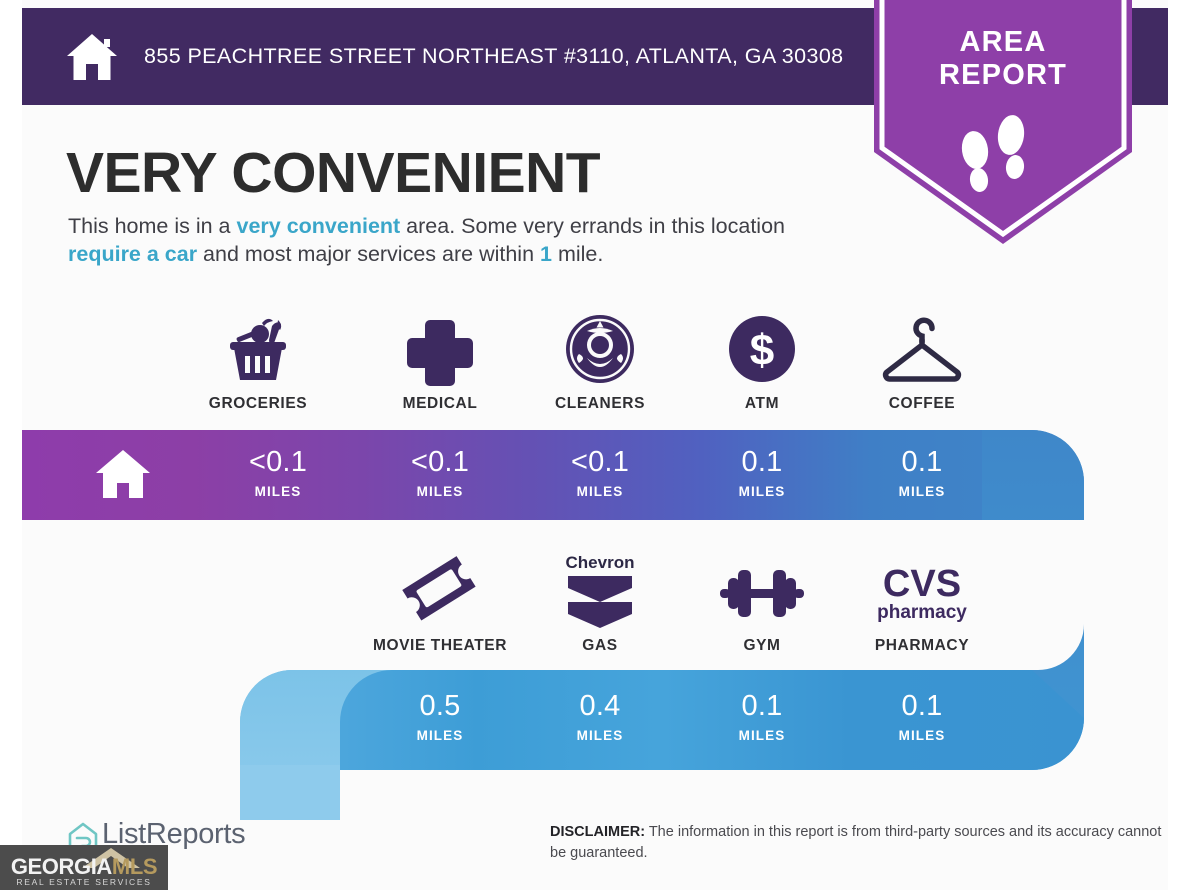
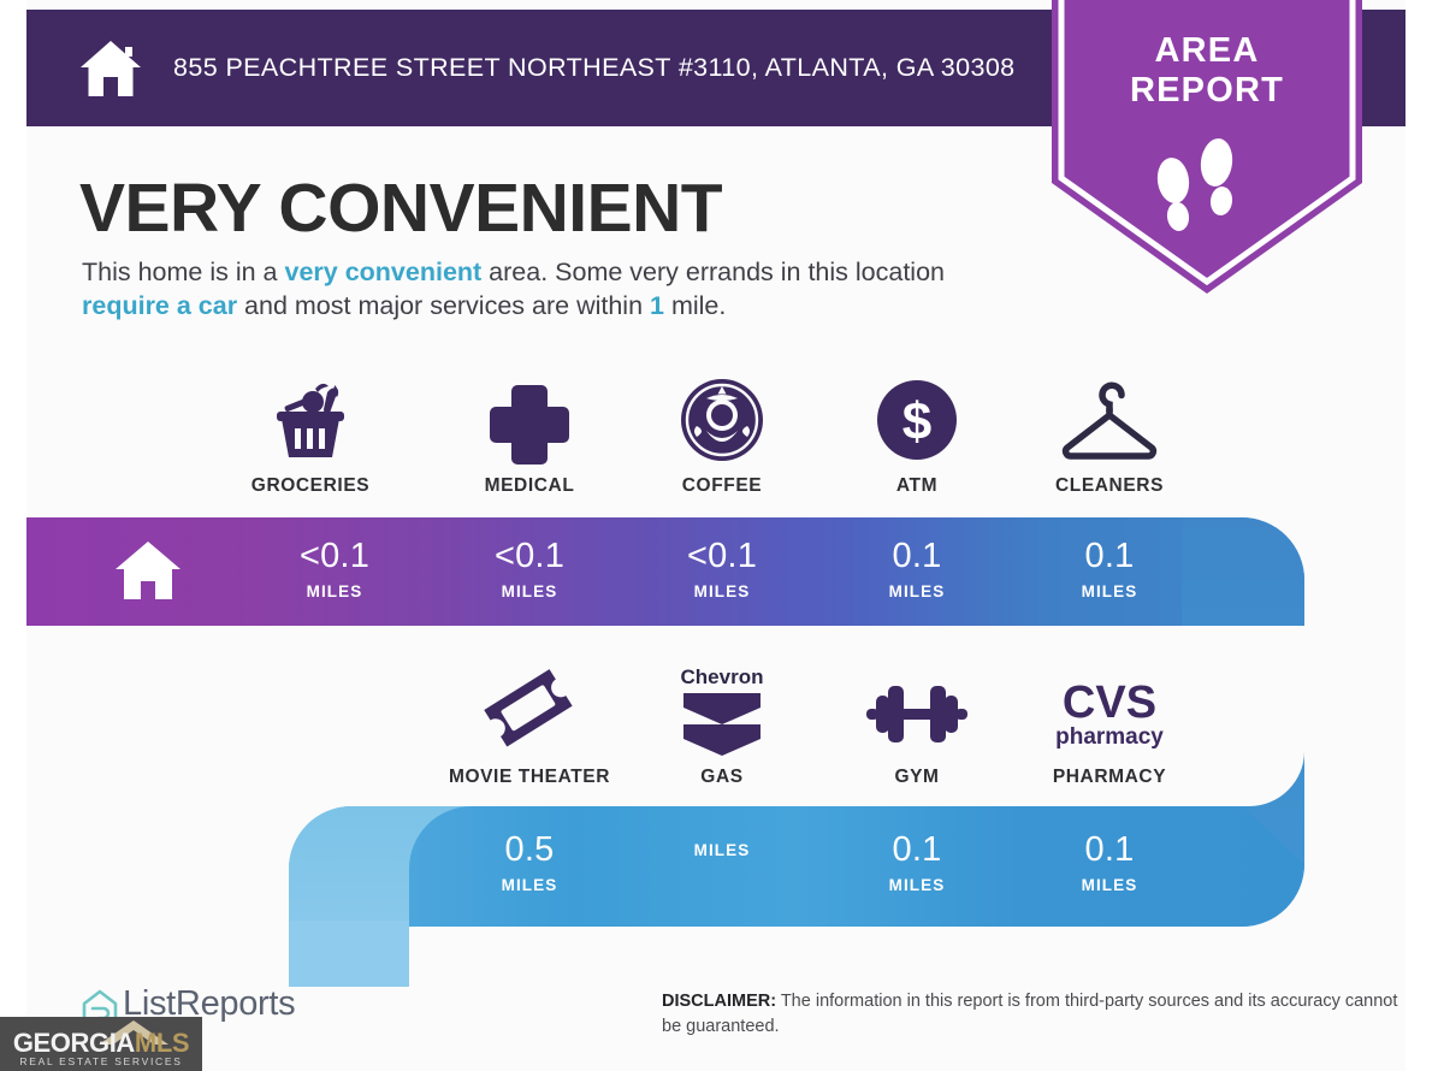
  855 PEACHTREE STREET NORTHEAST #3110, ATLANTA, GA 30308
  AREA
  REPORT
  VERY CONVENIENT
  This home is in a very convenient area. Some very errands in this location require a car and most major services are within 1 mile.
  GROCERIES
  MEDICAL
- CLEANERS
+ COFFEE
  $
  ATM
- COFFEE
+ CLEANERS
  <0.1
  MILES
  <0.1
  MILES
  <0.1
  MILES
  0.1
  MILES
  0.1
  MILES
  MOVIE THEATER
  Chevron
  GAS
  GYM
  CVS
  pharmacy
  PHARMACY
  0.5
  MILES
- 0.4
  MILES
  0.1
  MILES
  0.1
  MILES
  ListReports
  DISCLAIMER: The information in this report is from third-party sources and its accuracy cannot be guaranteed.
  GEORGIAMLS
  REAL ESTATE SERVICES
